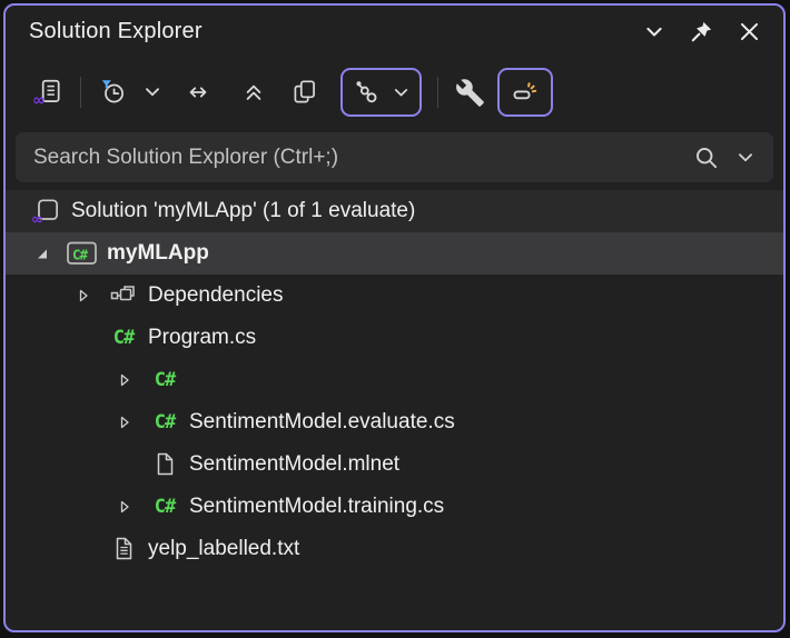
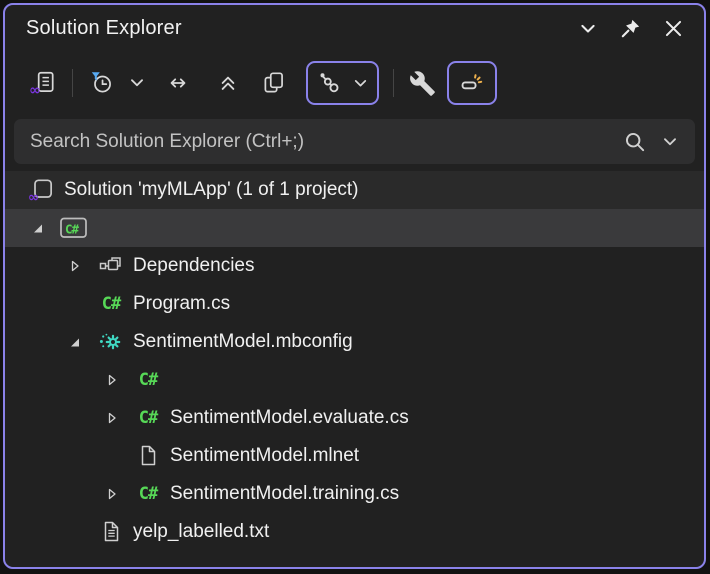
  Solution Explorer
  ∞
  Search Solution Explorer (Ctrl+;)
  ∞
- Solution 'myMLApp' (1 of 1 evaluate)
+ Solution 'myMLApp' (1 of 1 project)
  C#
- myMLApp
  Dependencies
  C#
  Program.cs
+ SentimentModel.mbconfig
  C#
  C#
  SentimentModel.evaluate.cs
  SentimentModel.mlnet
  C#
  SentimentModel.training.cs
  yelp_labelled.txt
